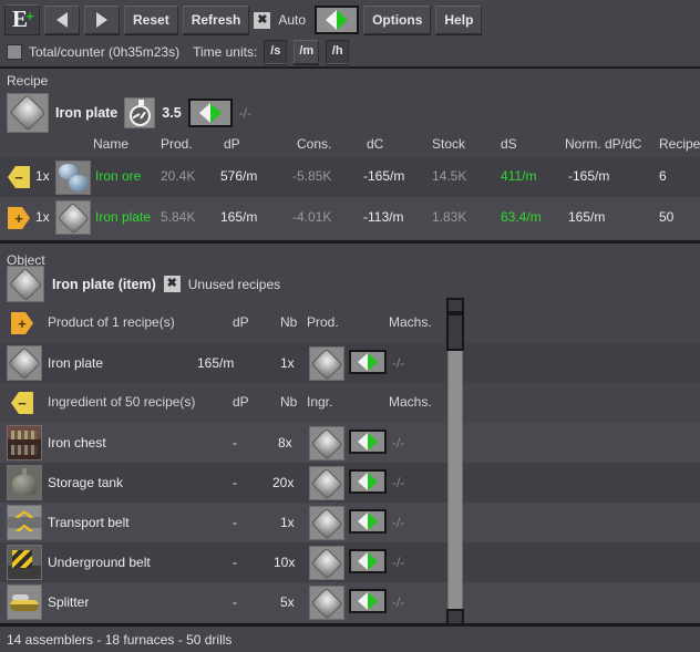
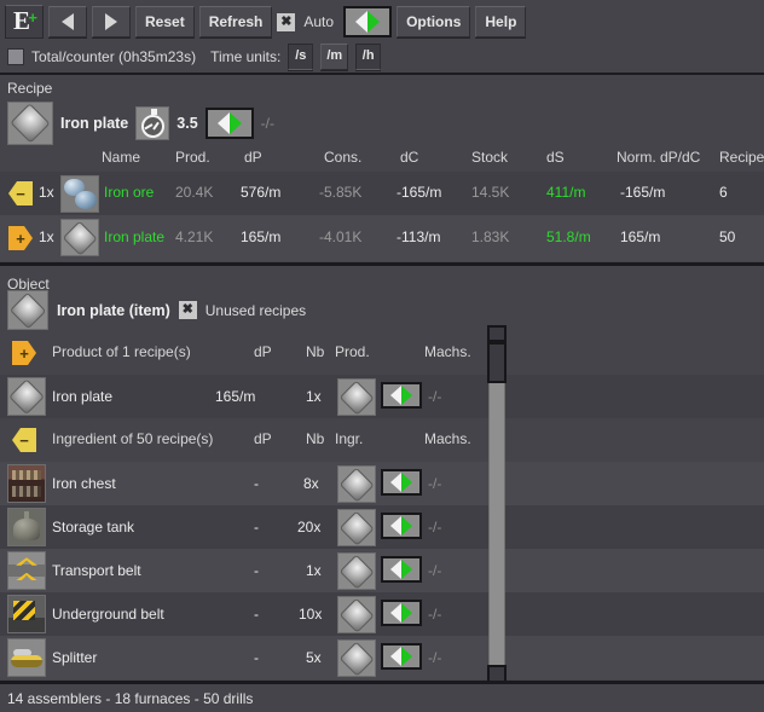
  E
  +
  Reset
  Refresh
  ✖
  Auto
  Options
  Help
  Total/counter (0h35m23s)
  Time units:
  /s
  /m
  /h
  Recipe
  Iron plate
  3.5
  -/-
  Name
  Prod.
  dP
  Cons.
  dC
  Stock
  dS
  Norm. dP/dC
  Recipe
  −
  1x
  Iron ore
  20.4K
  576/m
  -5.85K
  -165/m
  14.5K
  411/m
  -165/m
  6
  +
  1x
  Iron plate
- 5.84K
+ 4.21K
  165/m
  -4.01K
  -113/m
  1.83K
- 63.4/m
+ 51.8/m
  165/m
  50
  Object
  Iron plate (item)
  ✖
  Unused recipes
  +
  Product of 1 recipe(s)
  dP
  Nb
  Prod.
  Machs.
  Iron plate
  165/m
  1x
  -/-
  −
  Ingredient of 50 recipe(s)
  dP
  Nb
  Ingr.
  Machs.
  Iron chest
  -
  8x
  -/-
  Storage tank
  -
  20x
  -/-
  Transport belt
  -
  1x
  -/-
  Underground belt
  -
  10x
  -/-
  Splitter
  -
  5x
  -/-
  14 assemblers - 18 furnaces - 50 drills
